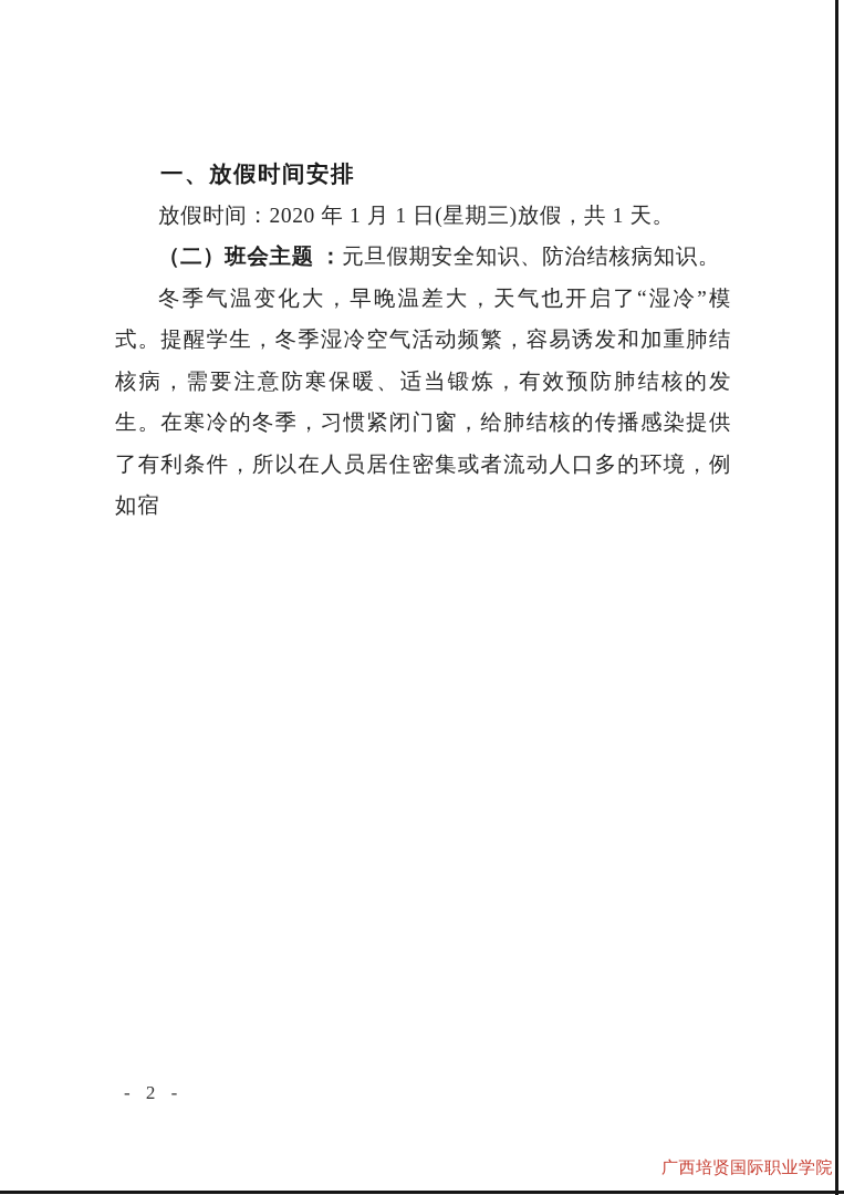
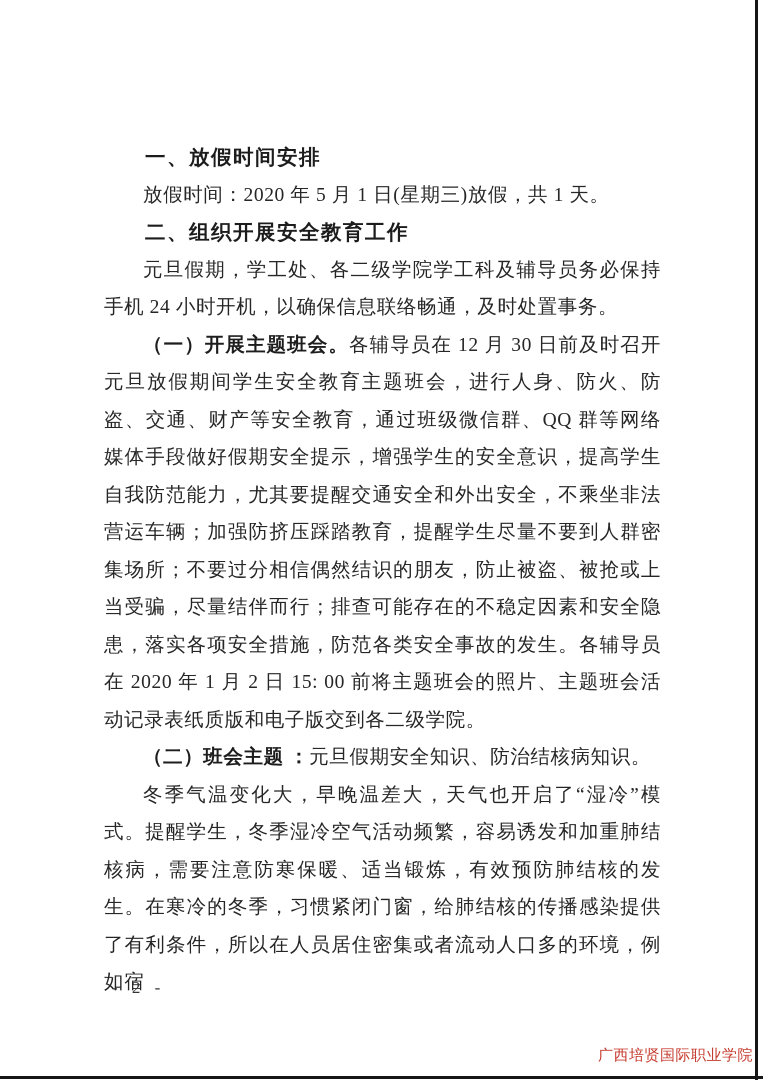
  一、放假时间安排
- 放假时间：2020 年 1 月 1 日(星期三)放假，共 1 天。
+ 放假时间：2020 年 5 月 1 日(星期三)放假，共 1 天。
+ 二、组织开展安全教育工作
+ 元旦假期，学工处、各二级学院学工科及辅导员务必保持手机 24 小时开机，以确保信息联络畅通，及时处置事务。
+ （一）开展主题班会。各辅导员在 12 月 30 日前及时召开元旦放假期间学生安全教育主题班会，进行人身、防火、防盗、交通、财产等安全教育，通过班级微信群、QQ 群等网络媒体手段做好假期安全提示，增强学生的安全意识，提高学生自我防范能力，尤其要提醒交通安全和外出安全，不乘坐非法营运车辆；加强防挤压踩踏教育，提醒学生尽量不要到人群密集场所；不要过分相信偶然结识的朋友，防止被盗、被抢或上当受骗，尽量结伴而行；排查可能存在的不稳定因素和安全隐患，落实各项安全措施，防范各类安全事故的发生。各辅导员在 2020 年 1 月 2 日 15: 00 前将主题班会的照片、主题班会活动记录表纸质版和电子版交到各二级学院。
  （二）班会主题 ：元旦假期安全知识、防治结核病知识。
  冬季气温变化大，早晚温差大，天气也开启了“湿冷”模式。提醒学生，冬季湿冷空气活动频繁，容易诱发和加重肺结核病，需要注意防寒保暖、适当锻炼，有效预防肺结核的发生。在寒冷的冬季，习惯紧闭门窗，给肺结核的传播感染提供了有利条件，所以在人员居住密集或者流动人口多的环境，例如宿
  - 2 -
  广西培贤国际职业学院
